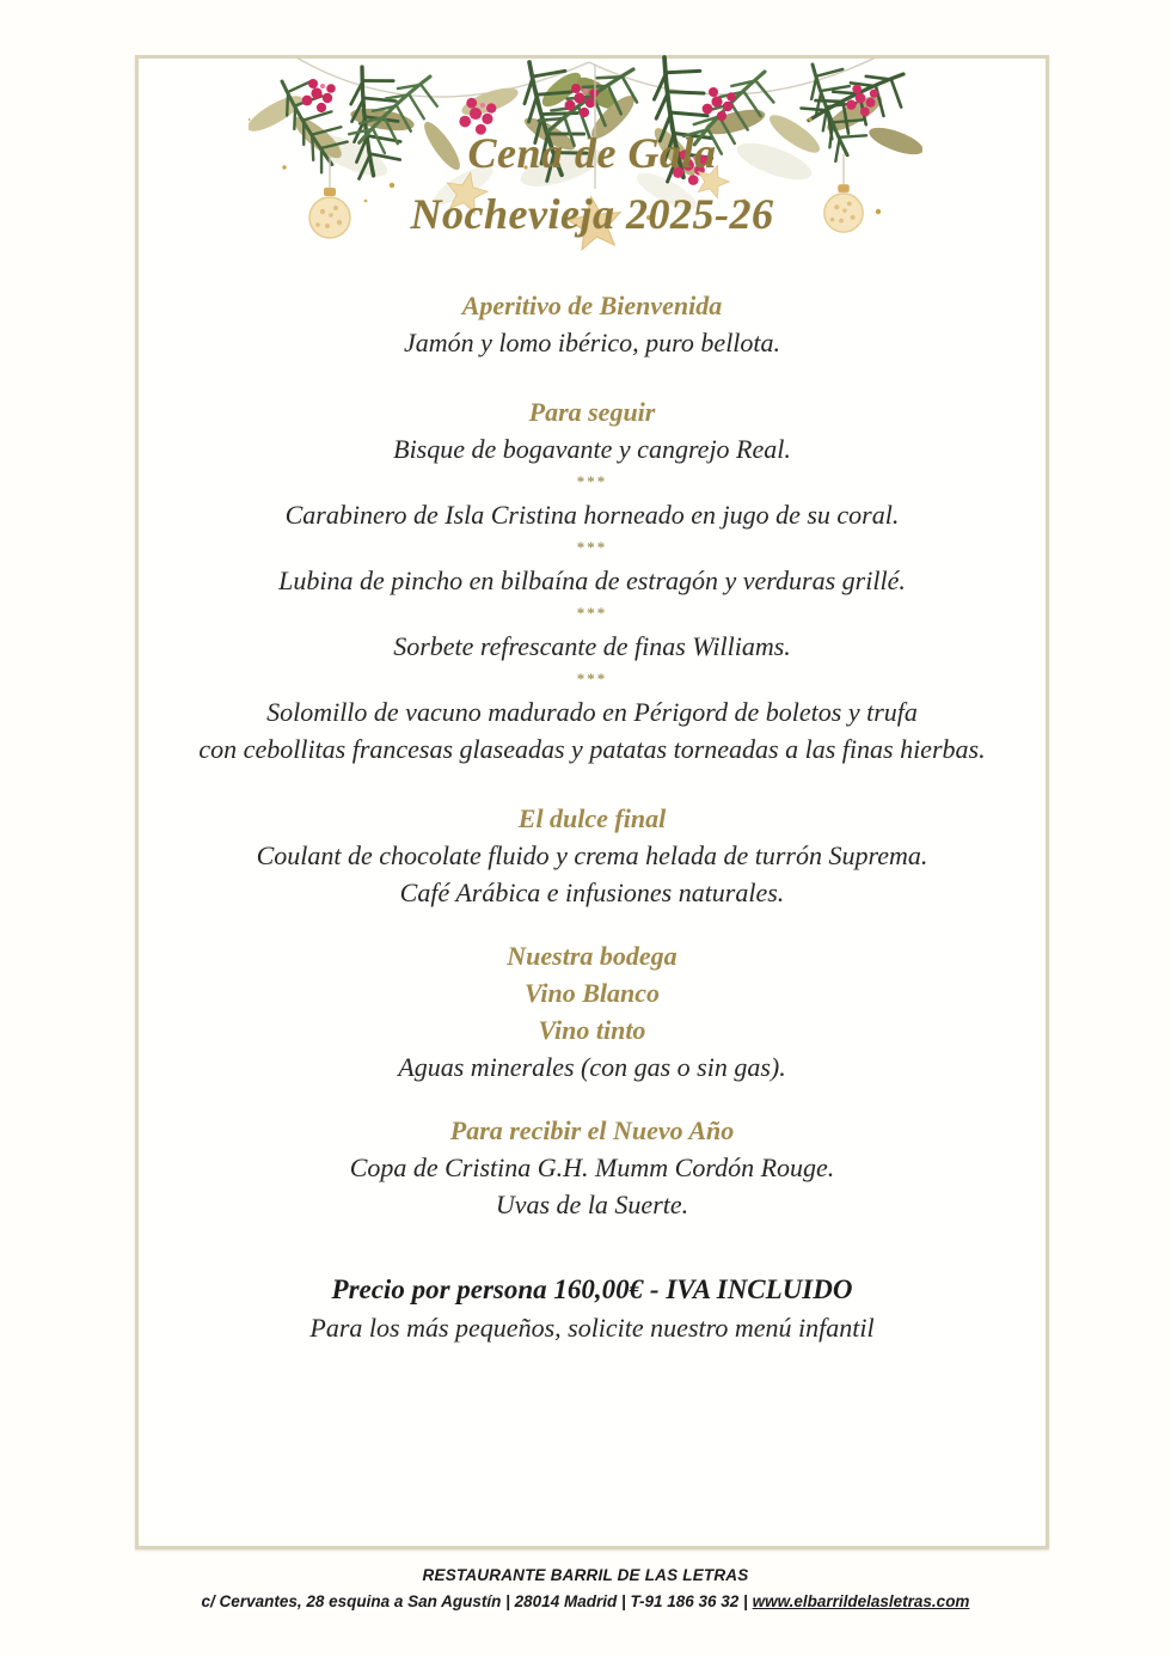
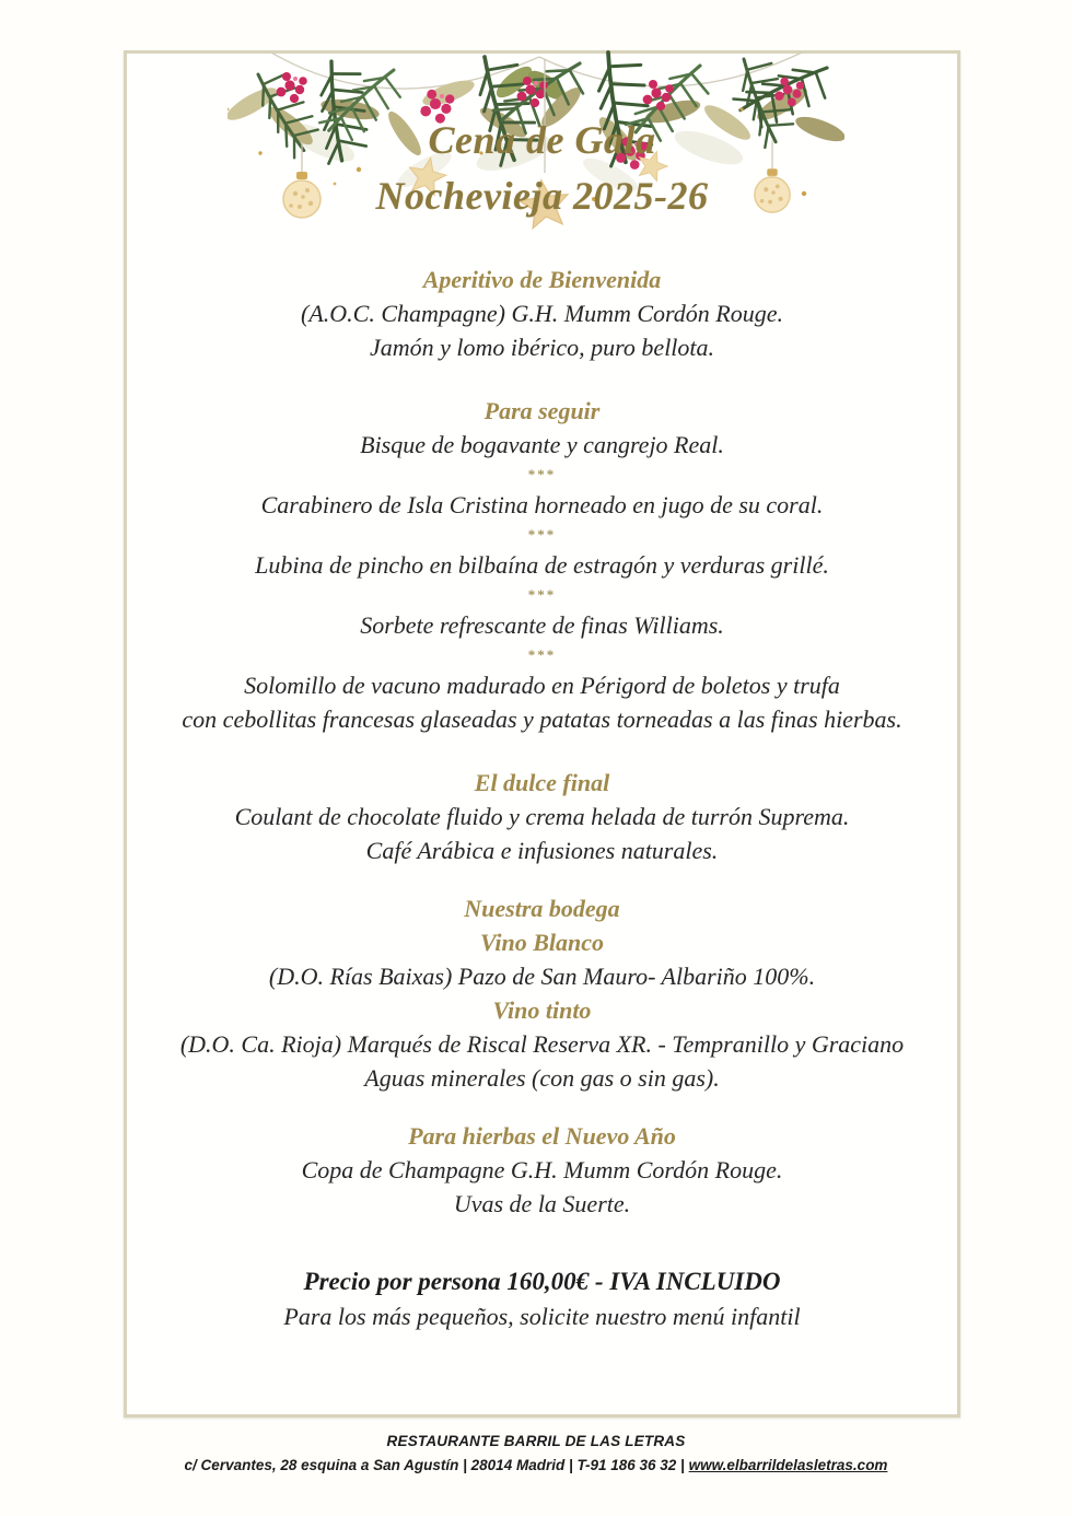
  Cena de Gala
  Nochevieja 2025-26
  Aperitivo de Bienvenida
+ (A.O.C. Champagne) G.H. Mumm Cordón Rouge.
  Jamón y lomo ibérico, puro bellota.
  Para seguir
  Bisque de bogavante y cangrejo Real.
  ***
  Carabinero de Isla Cristina horneado en jugo de su coral.
  ***
  Lubina de pincho en bilbaína de estragón y verduras grillé.
  ***
  Sorbete refrescante de finas Williams.
  ***
  Solomillo de vacuno madurado en Périgord de boletos y trufa
  con cebollitas francesas glaseadas y patatas torneadas a las finas hierbas.
  El dulce final
  Coulant de chocolate fluido y crema helada de turrón Suprema.
  Café Arábica e infusiones naturales.
  Nuestra bodega
  Vino Blanco
+ (D.O. Rías Baixas) Pazo de San Mauro- Albariño 100%.
  Vino tinto
+ (D.O. Ca. Rioja) Marqués de Riscal Reserva XR. - Tempranillo y Graciano
  Aguas minerales (con gas o sin gas).
- Para recibir el Nuevo Año
+ Para hierbas el Nuevo Año
- Copa de Cristina G.H. Mumm Cordón Rouge.
+ Copa de Champagne G.H. Mumm Cordón Rouge.
  Uvas de la Suerte.
  Precio por persona 160,00€ - IVA INCLUIDO
  Para los más pequeños, solicite nuestro menú infantil
  RESTAURANTE BARRIL DE LAS LETRAS
  c/ Cervantes, 28 esquina a San Agustín | 28014 Madrid | T-91 186 36 32 | www.elbarrildelasletras.com
